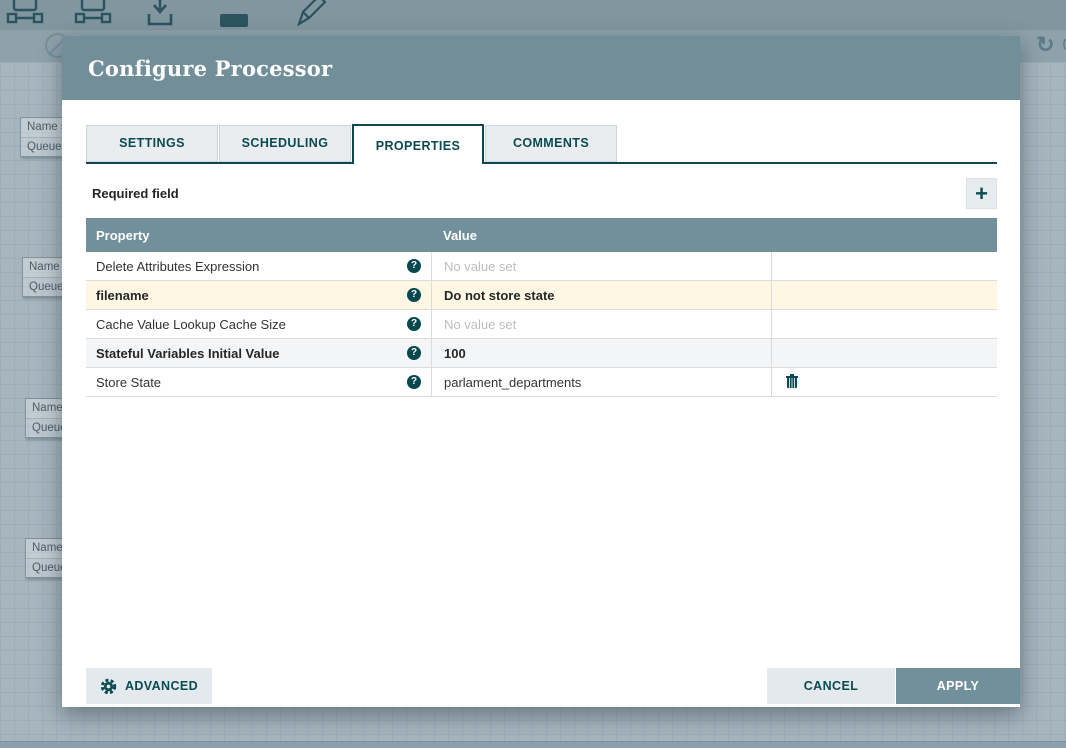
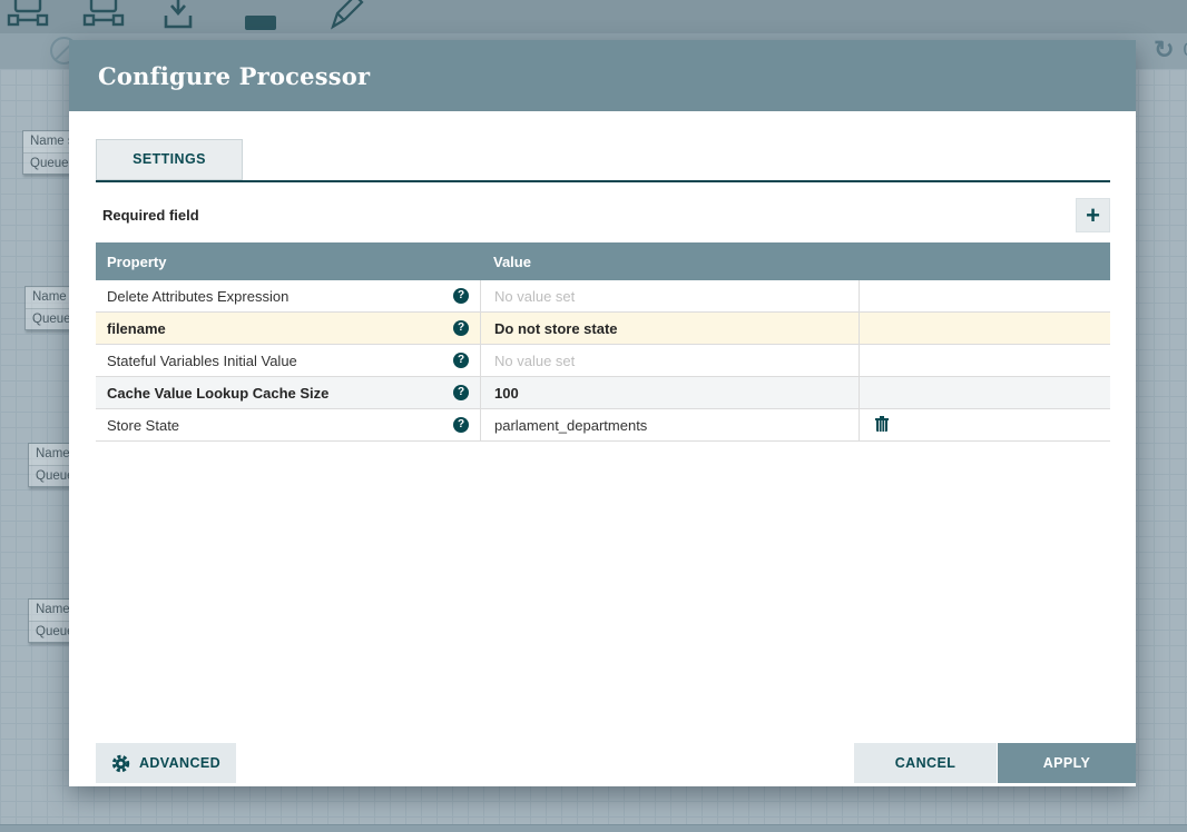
  ↻
  Name
  Queue
  Name
  Queue
  Name
  Queu
  Name
  Queu
  Configure Processor
  SETTINGS
- SCHEDULING
- PROPERTIES
- COMMENTS
  Required field
  +
  Property
  Value
  Delete Attributes Expression
  ?
  No value set
  filename
  ?
  Do not store state
- Cache Value Lookup Cache Size
+ Stateful Variables Initial Value
  ?
  No value set
- Stateful Variables Initial Value
+ Cache Value Lookup Cache Size
  ?
  100
  Store State
  ?
  parlament_departments
  ADVANCED
  CANCEL
  APPLY
